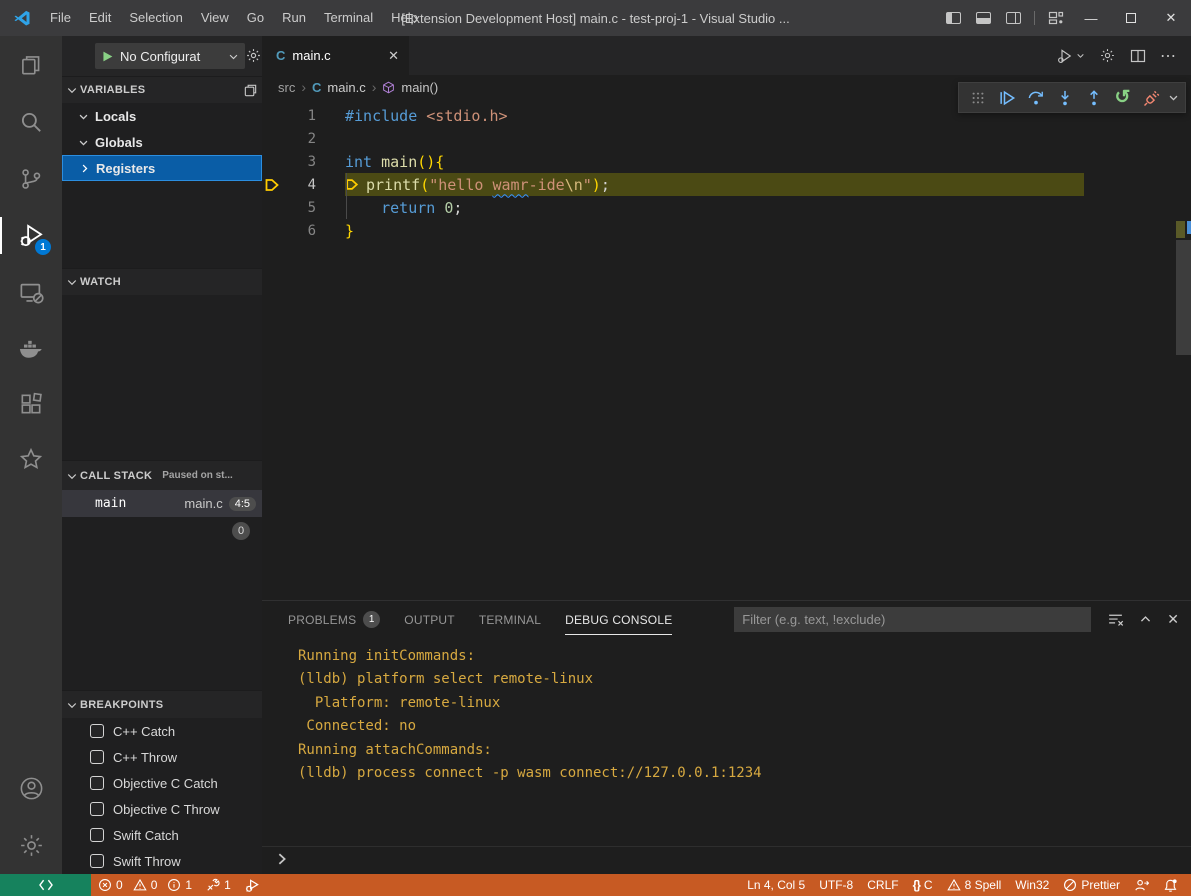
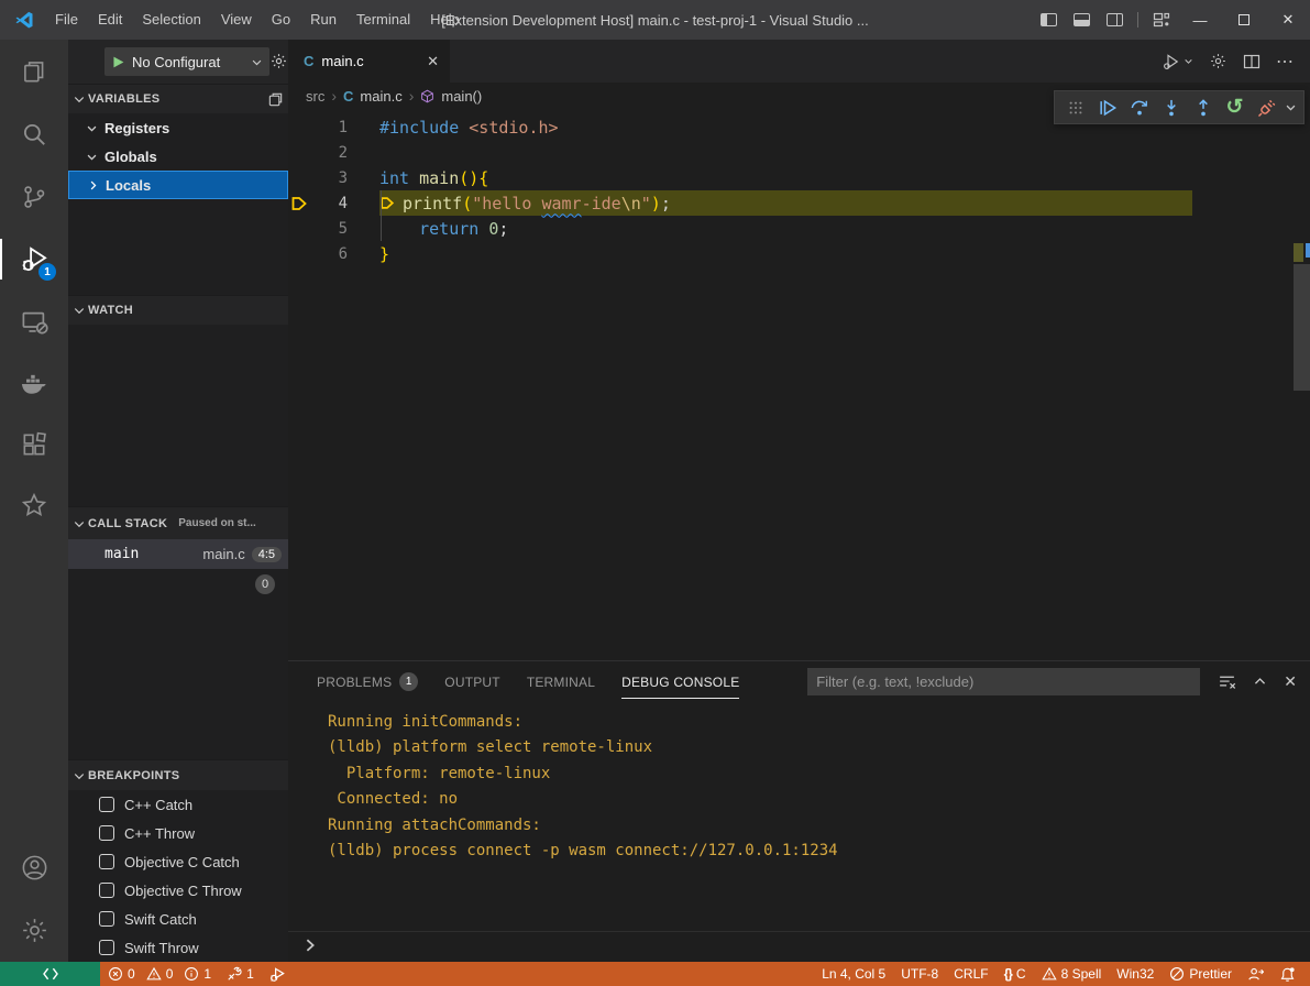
  File
  Edit
  Selection
  View
  Go
  Run
  Terminal
  Help
  [Extension Development Host] main.c - test-proj-1 - Visual Studio ...
  —
  ✕
  1
  No Configurat
  VARIABLES
- Locals
+ Registers
  Globals
- Registers
+ Locals
  WATCH
  CALL STACK
  Paused on st...
  main
  main.c
  4:5
  0
  BREAKPOINTS
  C++ Catch
  C++ Throw
  Objective C Catch
  Objective C Throw
  Swift Catch
  Swift Throw
  C
  main.c
  ✕
  ⋯
  src
  ›
  C
  main.c
  ›
  main()
  1
  #include
  <stdio.h>
  2
  3
  int
  main
  (){
  4
  printf
  (
  "hello
  wamr
  -ide
  \n
  "
  )
  ;
  5
  return
  0
  ;
  6
  }
  ↺
  PROBLEMS
  1
  OUTPUT
  TERMINAL
  DEBUG CONSOLE
  Filter (e.g. text, !exclude)
  ✕
  Running initCommands:
  (lldb) platform select remote-linux
  Platform: remote-linux
  Connected: no
  Running attachCommands:
  (lldb) process connect -p wasm connect://127.0.0.1:1234
  0
  0
  1
  1
  Ln 4, Col 5
  UTF-8
  CRLF
  {}
  C
  8 Spell
  Win32
  Prettier
